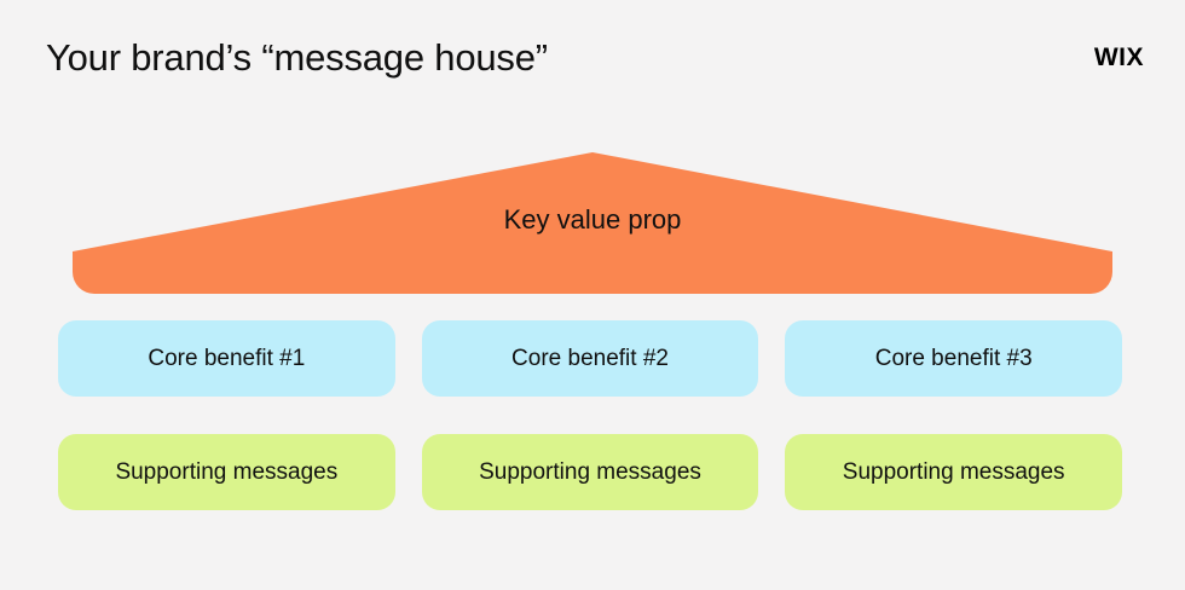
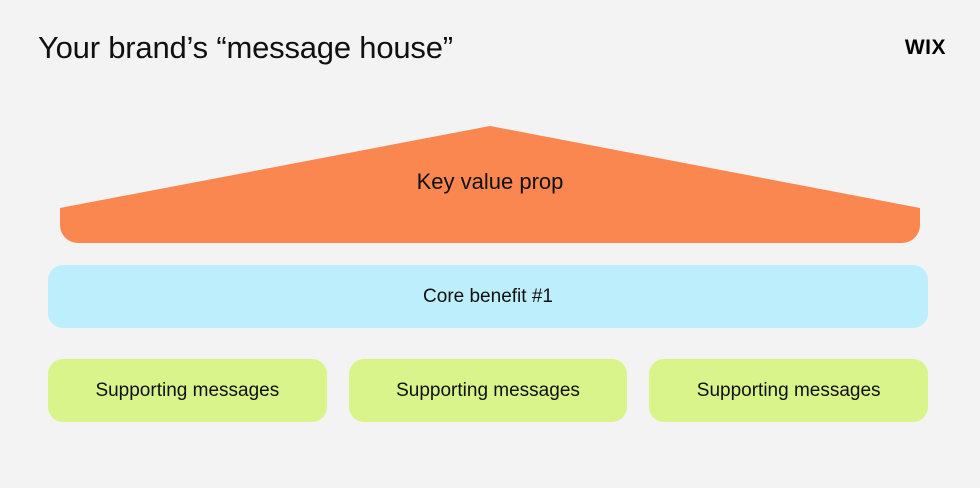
  Your brand’s “message house”
  WIX
  Key value prop
  Core benefit #1
- Core benefit #2
- Core benefit #3
  Supporting messages
  Supporting messages
  Supporting messages
